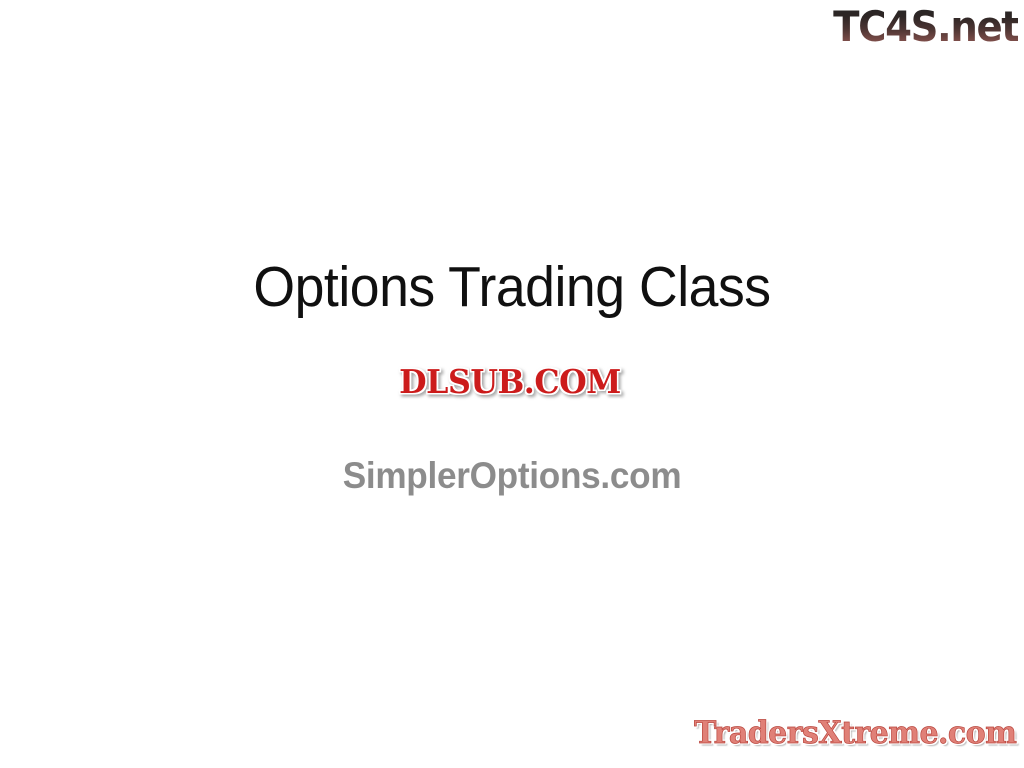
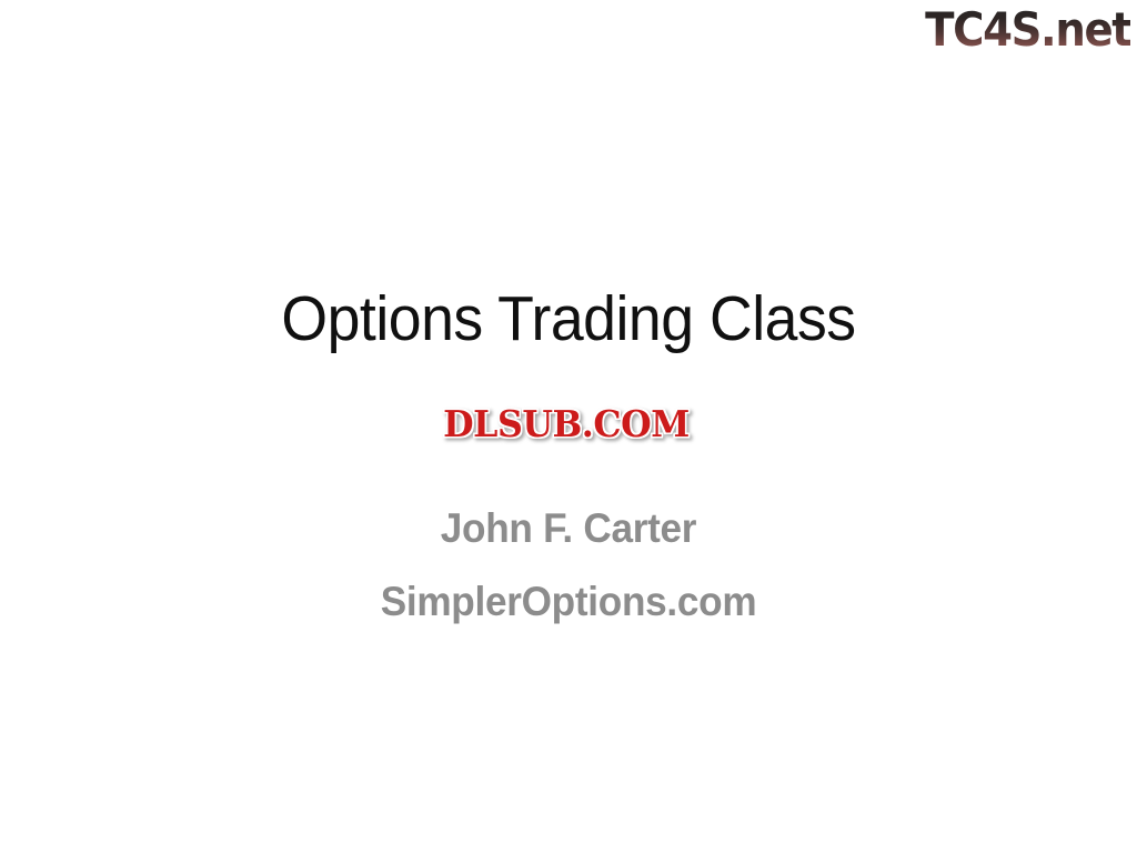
  TC4S.net
  Options Trading Class
  DLSUB.COM
+ John F. Carter
  SimplerOptions.com
- TradersXtreme.com
